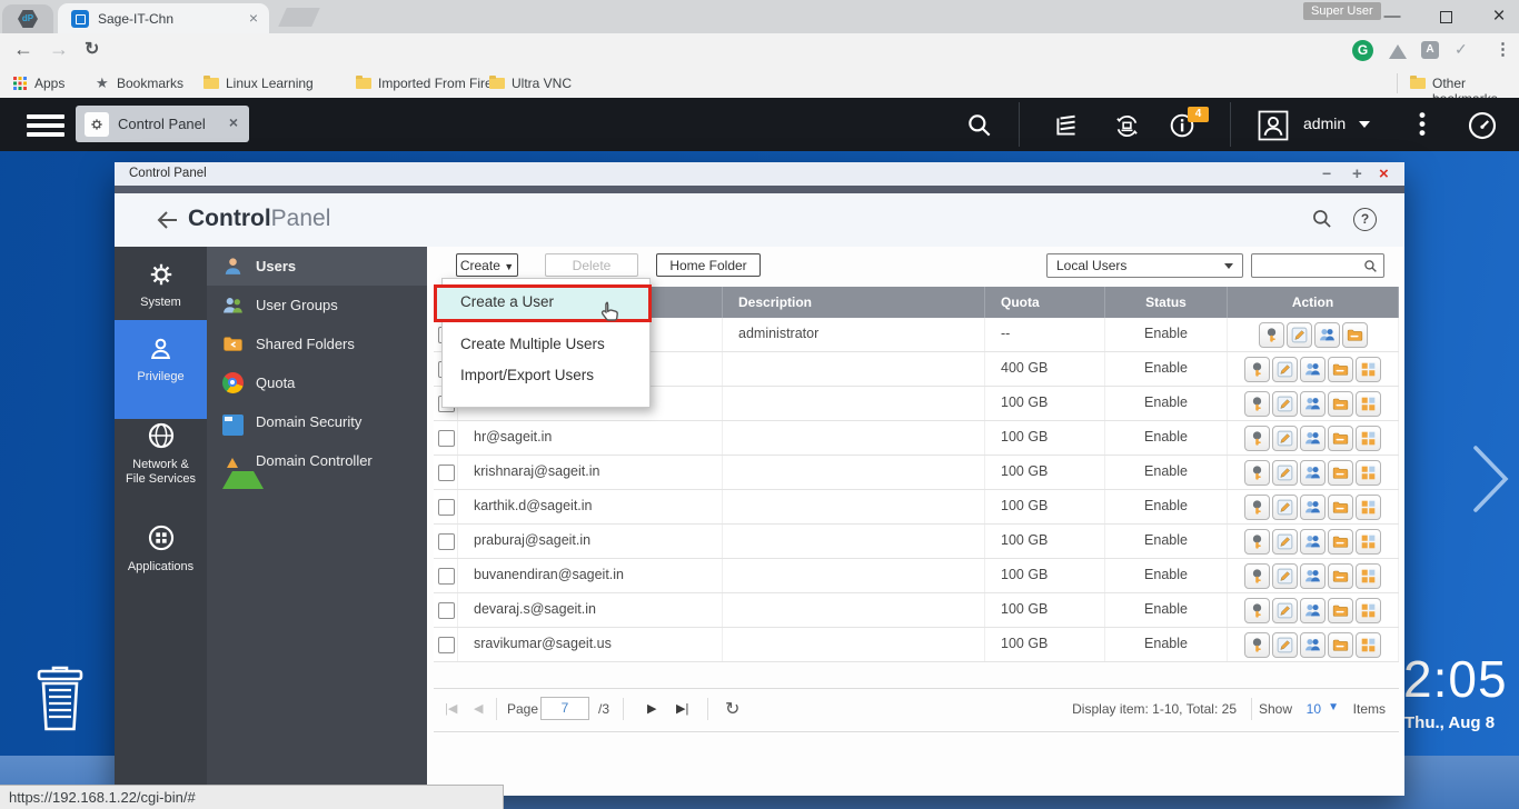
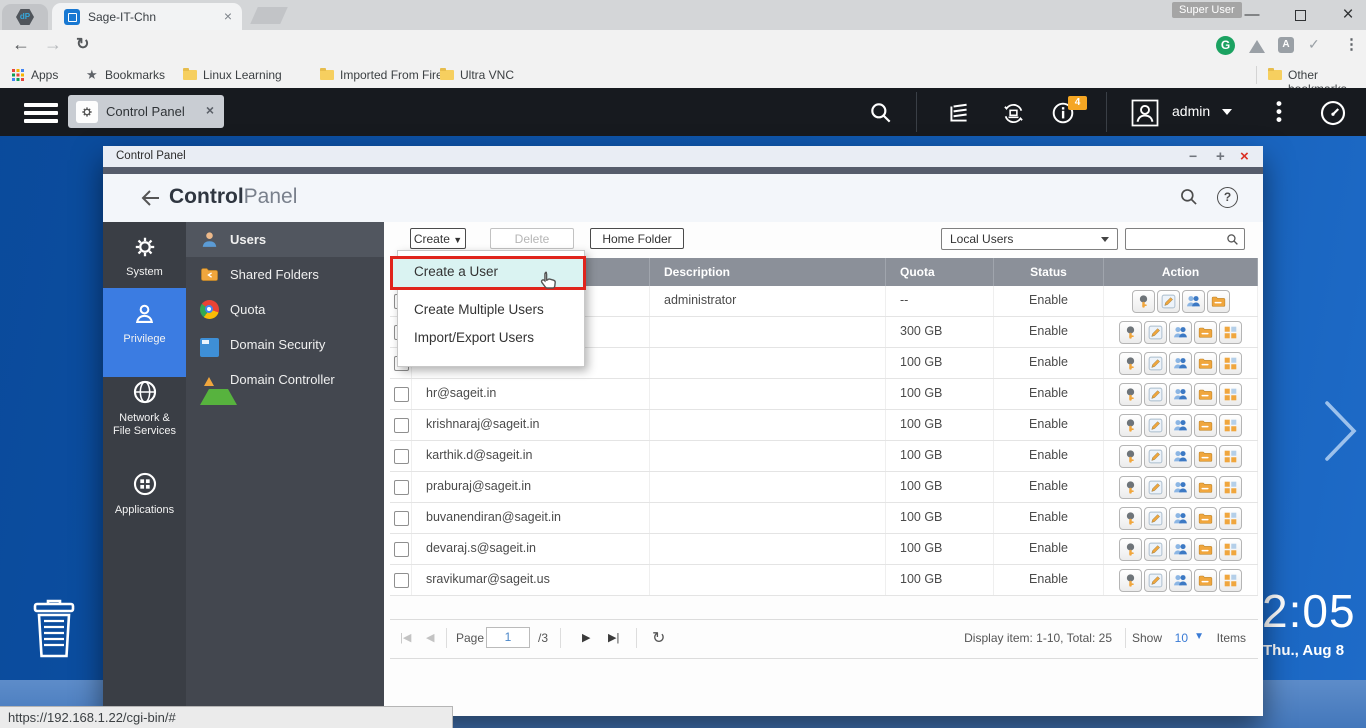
  dP
  Sage-IT-Chn
  ×
  Super User
  —
  ×
  ←
  →
  ↻
  G
  A
  ✓
  ⋮
  Apps
  ★
  Bookmarks
  Linux Learning
  Imported From Fir
  Ultra VNC
  Control Panel
  ×
  4
  admin
  •
  •
  •
  2:05
  Thu., Aug 8
  Control Panel
  −
  +
  ×
  ControlPanel
  ?
  System
  Privilege
  Network & File Services
  Applications
  Users
- User Groups
  Shared Folders
  Quota
  Domain Security
  Domain Controller
  Create ▼
  Delete
  Home Folder
  Local Users
  Description
  Quota
  Status
  Action
  administrator
  --
  Enable
- 400 GB
+ 300 GB
  Enable
  100 GB
  Enable
  hr@sageit.in
  100 GB
  Enable
  krishnaraj@sageit.in
  100 GB
  Enable
  karthik.d@sageit.in
  100 GB
  Enable
  praburaj@sageit.in
  100 GB
  Enable
  buvanendiran@sageit.in
  100 GB
  Enable
  devaraj.s@sageit.in
  100 GB
  Enable
  sravikumar@sageit.us
  100 GB
  Enable
  |◀
  ◀
  Page
- 7
+ 1
  /3
  ▶
  ▶|
  ↻
  Display item: 1-10, Total: 25
  Show
  10
  ▼
  Items
  Create a User
  Create Multiple Users
  Import/Export Users
  https://192.168.1.22/cgi-bin/#
